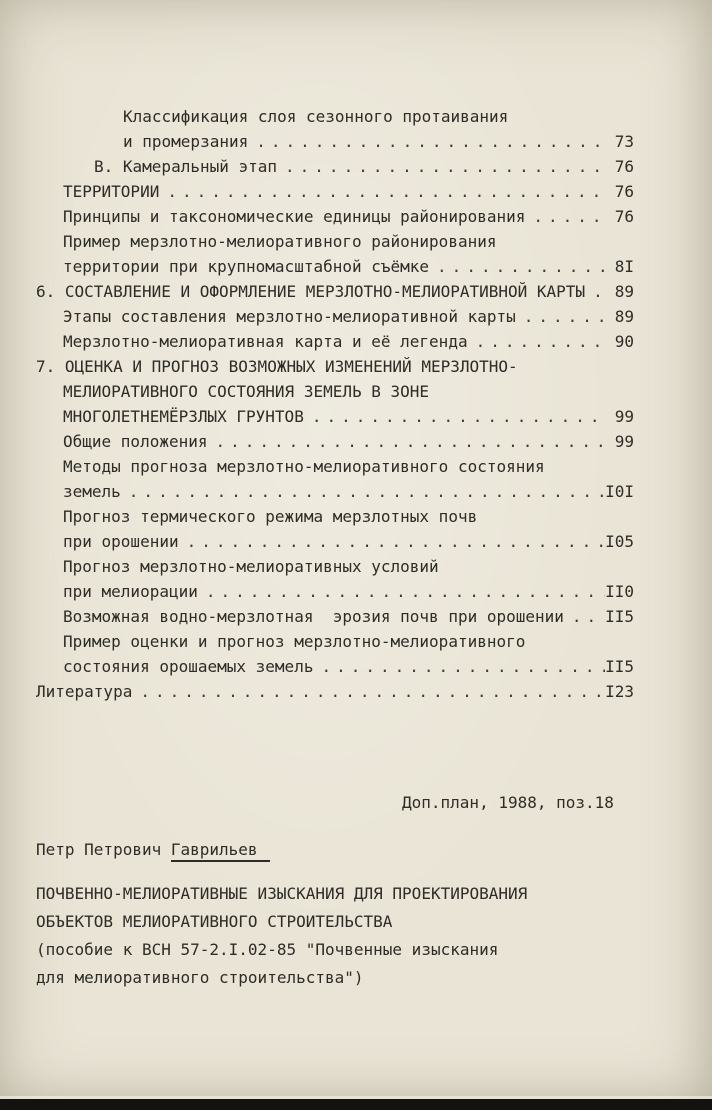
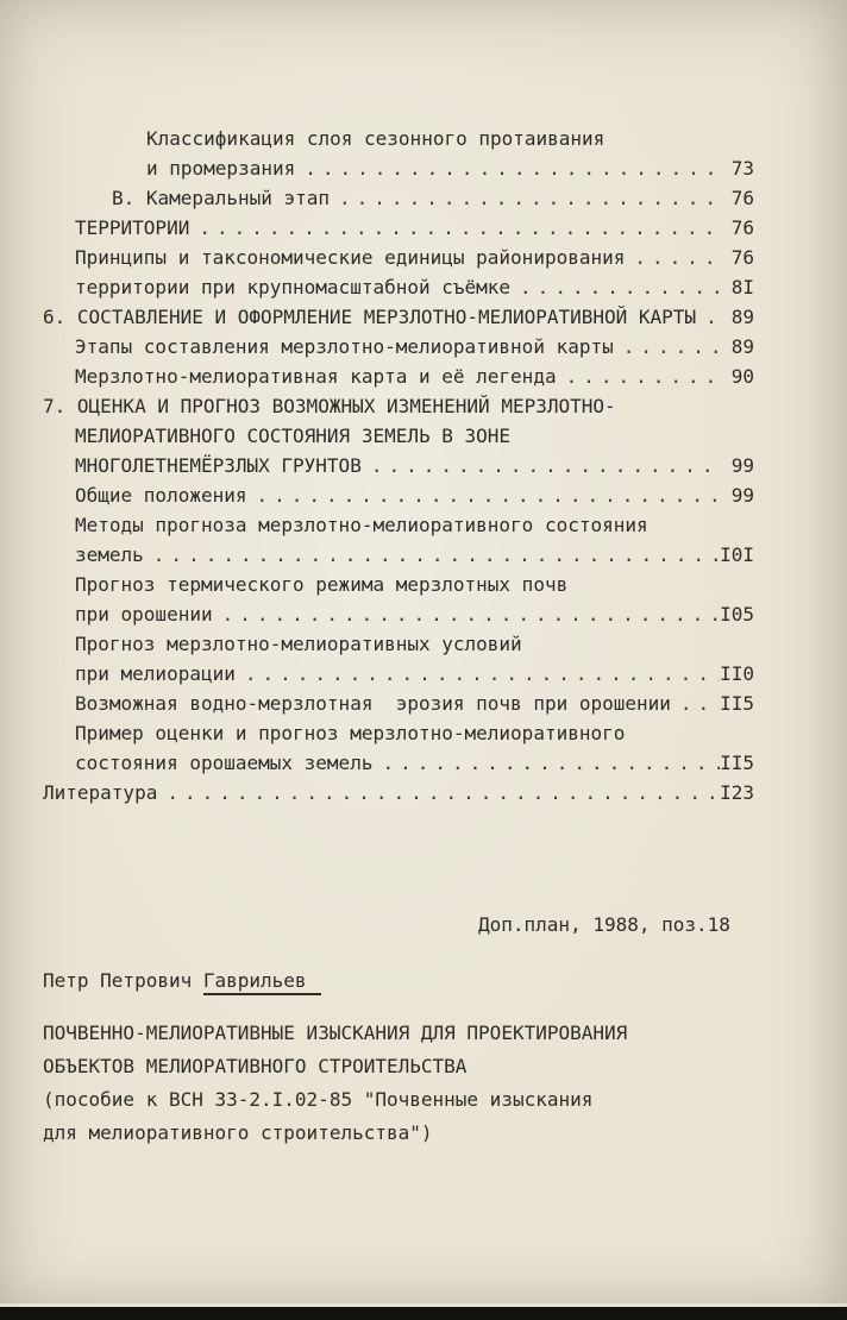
  Классификация слоя сезонного протаивания
  и промерзания
  73
  В. Камеральный этап
  76
  ТЕРРИТОРИИ
  76
  Принципы и таксономические единицы районирования
  76
- Пример мерзлотно-мелиоративного районирования
  территории при крупномасштабной съёмке
  8I
  6. СОСТАВЛЕНИЕ И ОФОРМЛЕНИЕ МЕРЗЛОТНО-МЕЛИОРАТИВНОЙ КАРТЫ
  89
  Этапы составления мерзлотно-мелиоративной карты
  89
  Мерзлотно-мелиоративная карта и её легенда
  90
  7. ОЦЕНКА И ПРОГНОЗ ВОЗМОЖНЫХ ИЗМЕНЕНИЙ МЕРЗЛОТНО-
  МЕЛИОРАТИВНОГО СОСТОЯНИЯ ЗЕМЕЛЬ В ЗОНЕ
  МНОГОЛЕТНЕМЁРЗЛЫХ ГРУНТОВ
  99
  Общие положения
  99
  Методы прогноза мерзлотно-мелиоративного состояния
  земель
  I0I
  Прогноз термического режима мерзлотных почв
  при орошении
  I05
  Прогноз мерзлотно-мелиоративных условий
  при мелиорации
  II0
  Возможная водно-мерзлотная эрозия почв при орошении
  II5
  Пример оценки и прогноз мерзлотно-мелиоративного
  состояния орошаемых земель
  II5
  Литература
  I23
  Доп.план, 1988, поз.18
  Петр Петрович Гаврильев
  ПОЧВЕННО-МЕЛИОРАТИВНЫЕ ИЗЫСКАНИЯ ДЛЯ ПРОЕКТИРОВАНИЯ
  ОБЪЕКТОВ МЕЛИОРАТИВНОГО СТРОИТЕЛЬСТВА
- (пособие к ВСН 57-2.I.02-85 "Почвенные изыскания
+ (пособие к ВСН 33-2.I.02-85 "Почвенные изыскания
  для мелиоративного строительства")
